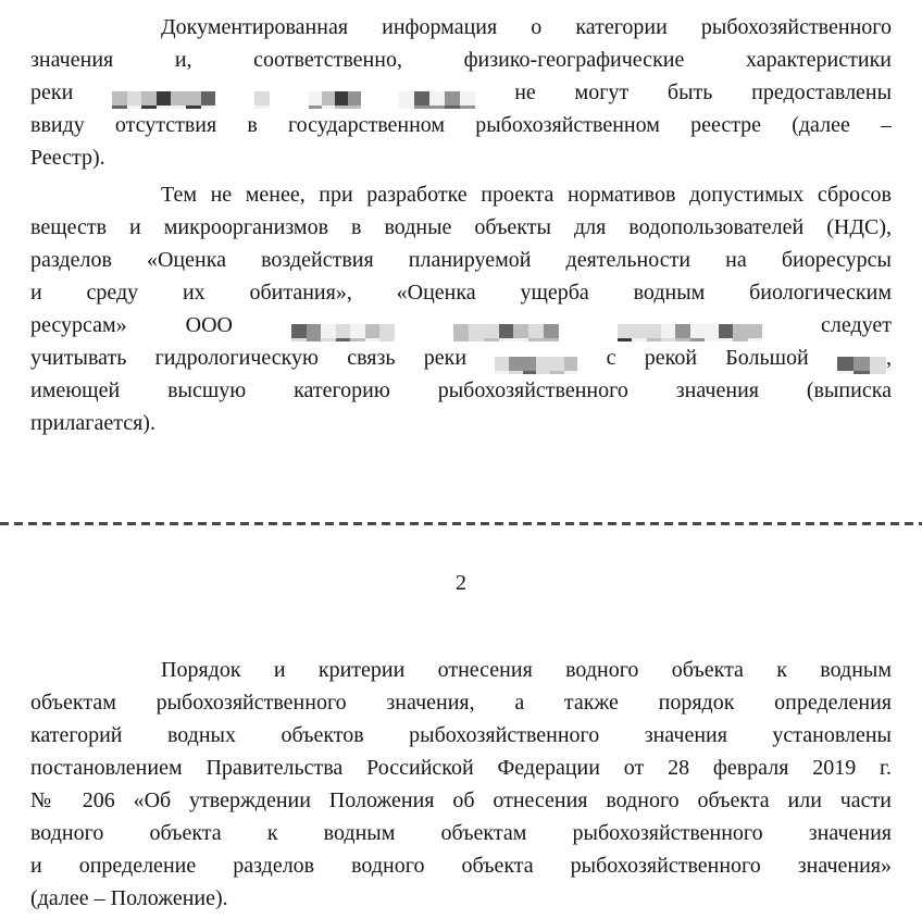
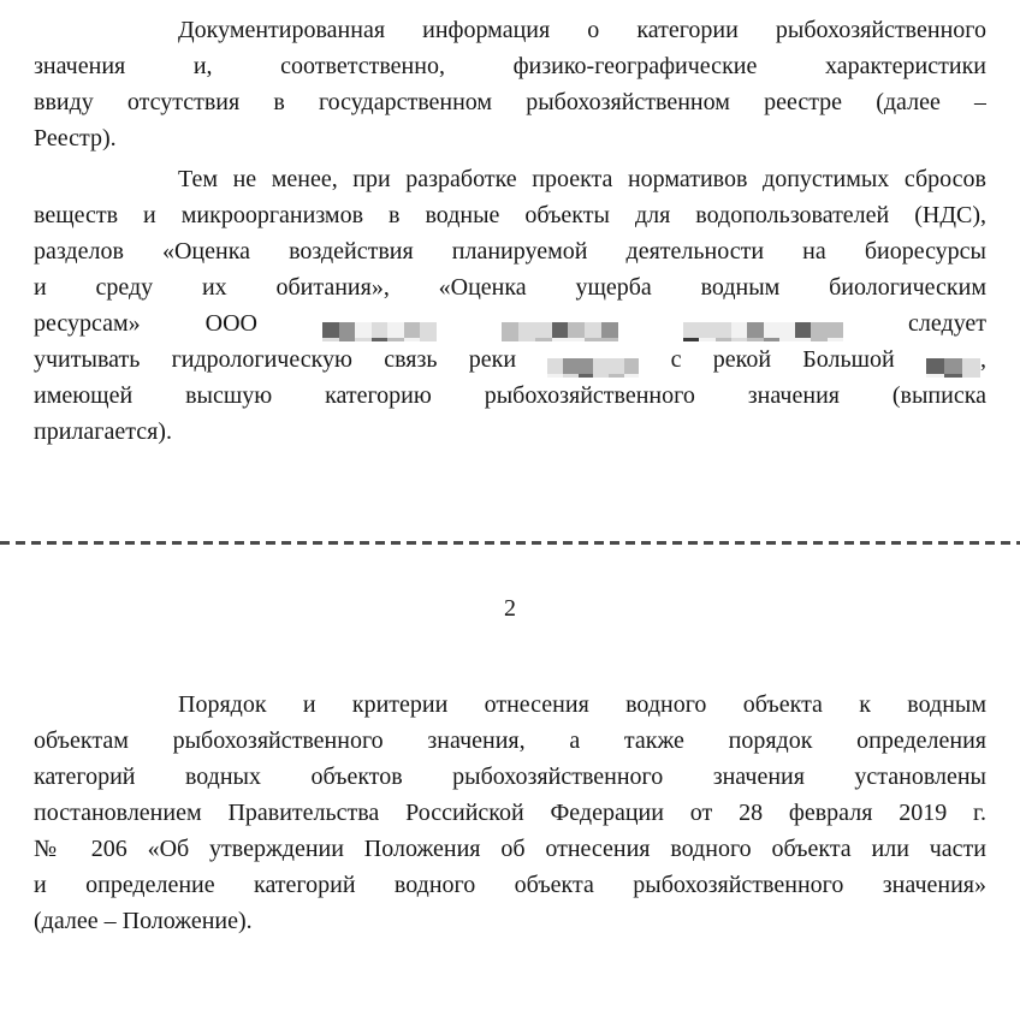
  Документированная информация о категории рыбохозяйственного
  значения и, соответственно, физико-географические характеристики
- реки не могут быть предоставлены
  ввиду отсутствия в государственном рыбохозяйственном реестре (далее –
  Реестр).
  Тем не менее, при разработке проекта нормативов допустимых сбросов
  веществ и микроорганизмов в водные объекты для водопользователей (НДС),
  разделов «Оценка воздействия планируемой деятельности на биоресурсы
  и среду их обитания», «Оценка ущерба водным биологическим
  ресурсам» ООО следует
  учитывать гидрологическую связь реки с рекой Большой ,
  имеющей высшую категорию рыбохозяйственного значения (выписка
  прилагается).
  2
  Порядок и критерии отнесения водного объекта к водным
  объектам рыбохозяйственного значения, а также порядок определения
  категорий водных объектов рыбохозяйственного значения установлены
  постановлением Правительства Российской Федерации от 28 февраля 2019 г.
  № 206 «Об утверждении Положения об отнесения водного объекта или части
- водного объекта к водным объектам рыбохозяйственного значения
- и определение разделов водного объекта рыбохозяйственного значения»
+ и определение категорий водного объекта рыбохозяйственного значения»
  (далее – Положение).
